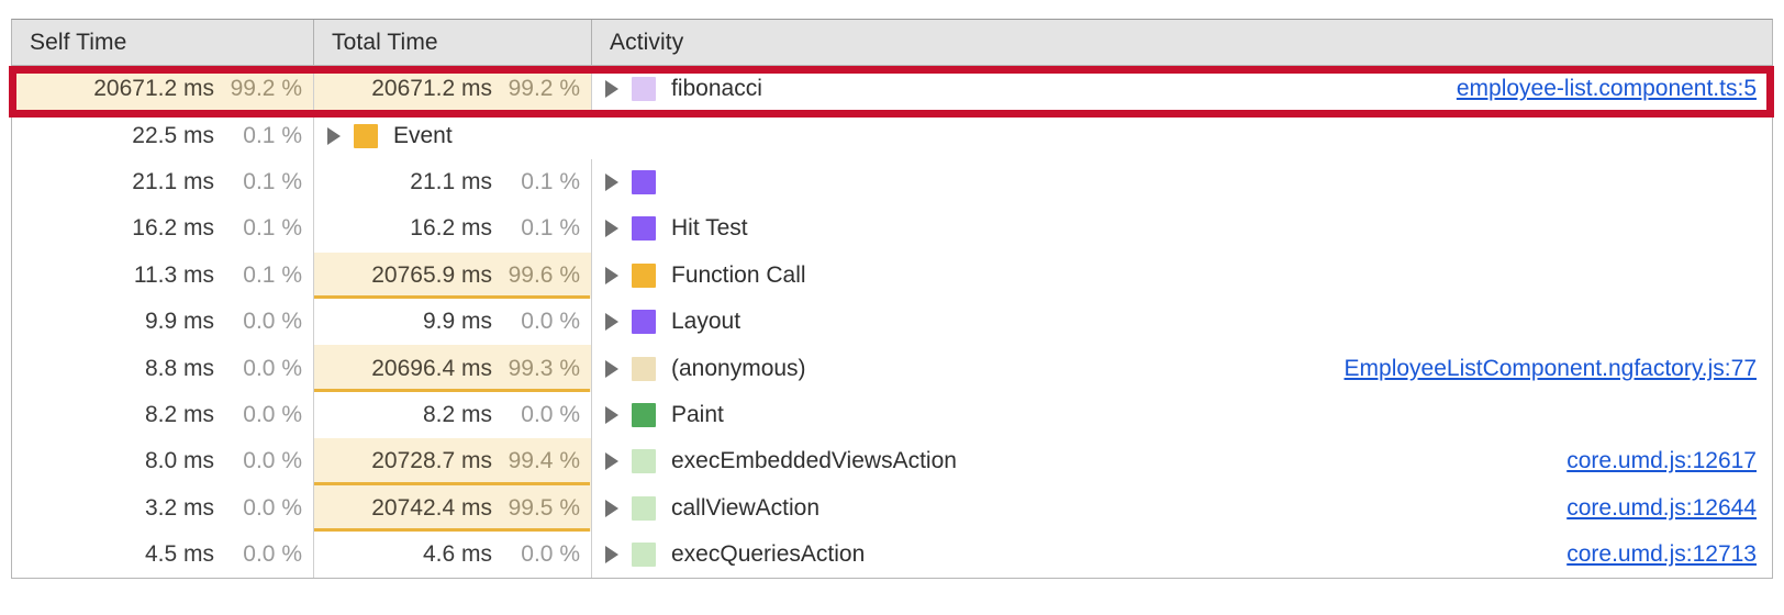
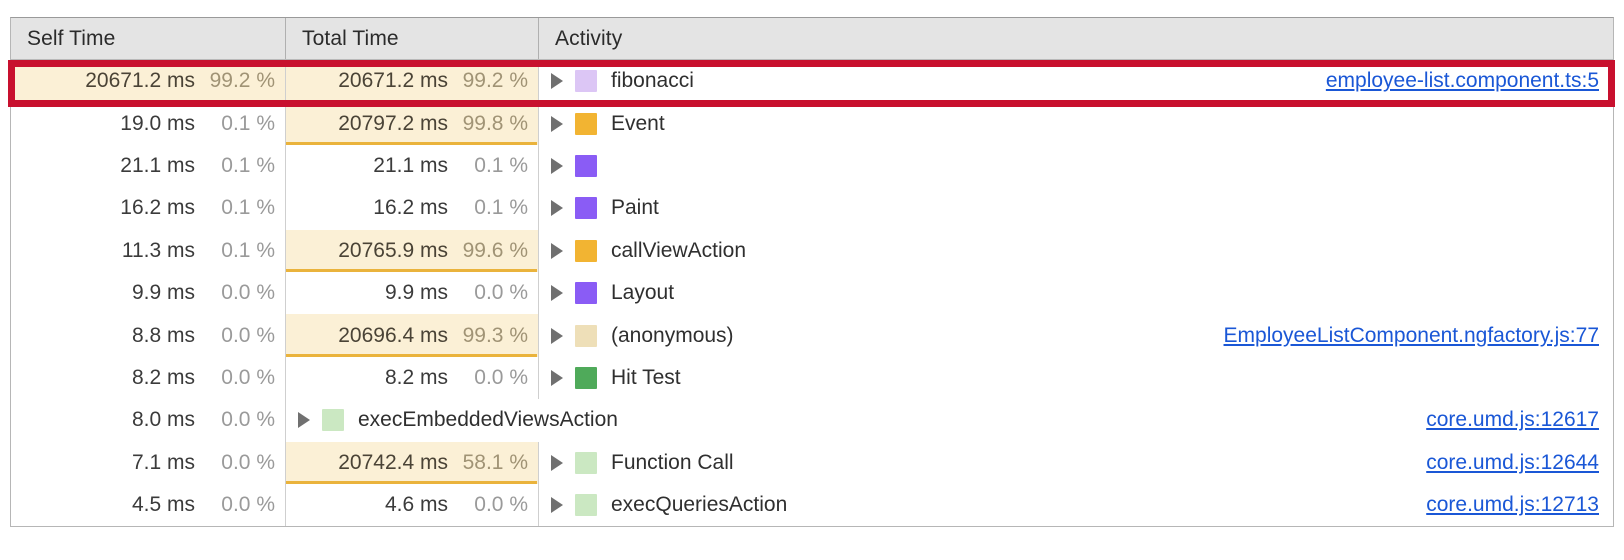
  Self Time
  Total Time
  Activity
  20671.2 ms
  99.2 %
  20671.2 ms
  99.2 %
  fibonacci
  employee-list.component.ts:5
- 22.5 ms
+ 19.0 ms
  0.1 %
+ 20797.2 ms
+ 99.8 %
  Event
  21.1 ms
  0.1 %
  21.1 ms
  0.1 %
  16.2 ms
  0.1 %
  16.2 ms
  0.1 %
- Hit Test
+ Paint
  11.3 ms
  0.1 %
  20765.9 ms
  99.6 %
- Function Call
+ callViewAction
  9.9 ms
  0.0 %
  9.9 ms
  0.0 %
  Layout
  8.8 ms
  0.0 %
  20696.4 ms
  99.3 %
  (anonymous)
  EmployeeListComponent.ngfactory.js:77
  8.2 ms
  0.0 %
  8.2 ms
  0.0 %
- Paint
+ Hit Test
  8.0 ms
  0.0 %
- 20728.7 ms
- 99.4 %
  execEmbeddedViewsAction
  core.umd.js:12617
- 3.2 ms
+ 7.1 ms
  0.0 %
  20742.4 ms
- 99.5 %
+ 58.1 %
- callViewAction
+ Function Call
  core.umd.js:12644
  4.5 ms
  0.0 %
  4.6 ms
  0.0 %
  execQueriesAction
  core.umd.js:12713
